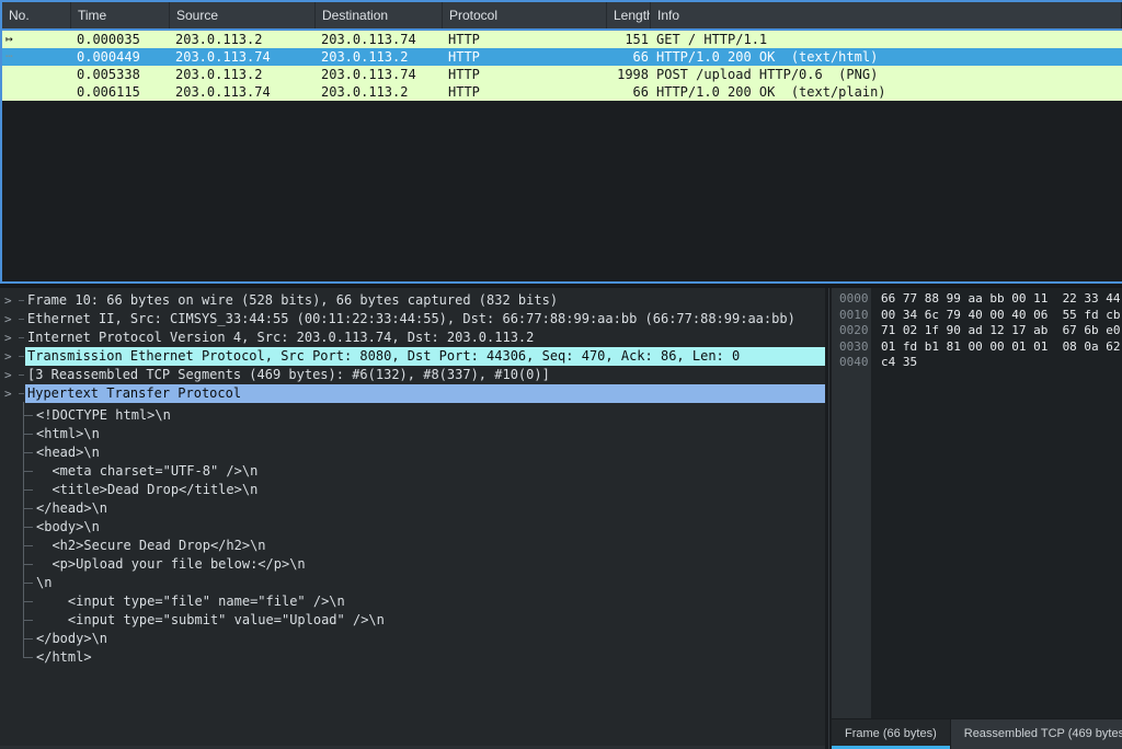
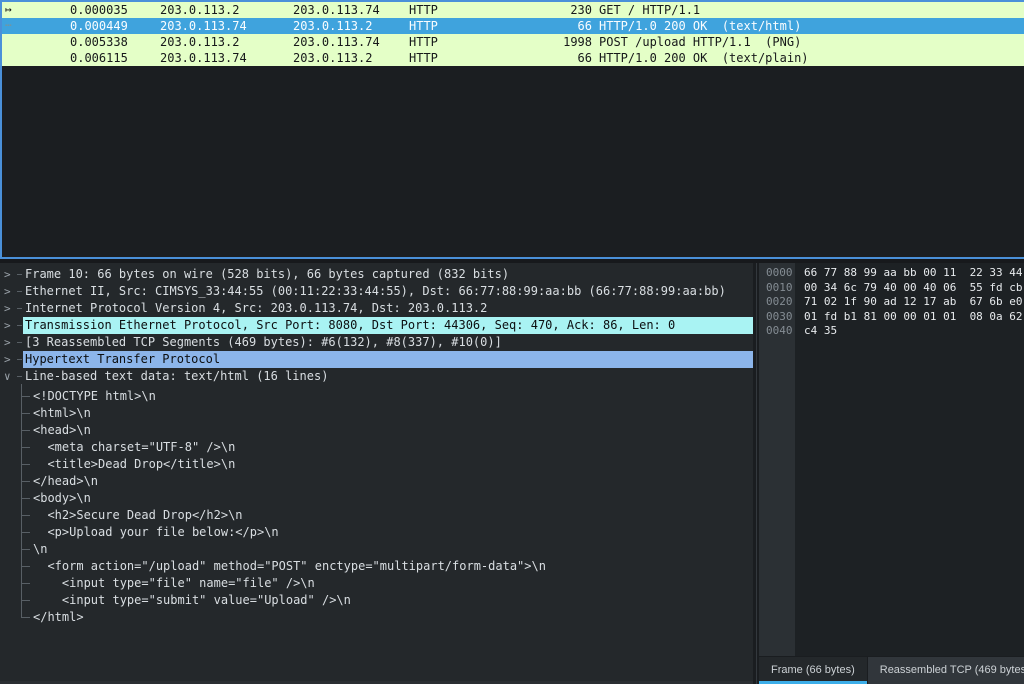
- No.
- Time
- Source
- Destination
- Protocol
- Length
- Info
  ↦
  0.000035
  203.0.113.2
  203.0.113.74
  HTTP
- 151
+ 230
  GET / HTTP/1.1
  ┄
  0.000449
  203.0.113.74
  203.0.113.2
  HTTP
  66
  HTTP/1.0 200 OK (text/html)
  0.005338
  203.0.113.2
  203.0.113.74
  HTTP
  1998
- POST /upload HTTP/0.6 (PNG)
+ POST /upload HTTP/1.1 (PNG)
  0.006115
  203.0.113.74
  203.0.113.2
  HTTP
  66
  HTTP/1.0 200 OK (text/plain)
  >
  Frame 10: 66 bytes on wire (528 bits), 66 bytes captured (832 bits)
  >
  Ethernet II, Src: CIMSYS_33:44:55 (00:11:22:33:44:55), Dst: 66:77:88:99:aa:bb (66:77:88:99:aa:bb)
  >
  Internet Protocol Version 4, Src: 203.0.113.74, Dst: 203.0.113.2
  >
  Transmission Ethernet Protocol, Src Port: 8080, Dst Port: 44306, Seq: 470, Ack: 86, Len: 0
  >
  [3 Reassembled TCP Segments (469 bytes): #6(132), #8(337), #10(0)]
  >
  Hypertext Transfer Protocol
+ ∨
+ Line-based text data: text/html (16 lines)
  <!DOCTYPE html>\n
  <html>\n
  <head>\n
  <meta charset="UTF-8" />\n
  <title>Dead Drop</title>\n
  </head>\n
  <body>\n
  <h2>Secure Dead Drop</h2>\n
  <p>Upload your file below:</p>\n
  \n
+ <form action="/upload" method="POST" enctype="multipart/form-data">\n
  <input type="file" name="file" />\n
  <input type="submit" value="Upload" />\n
- </body>\n
  </html>
  0000
  66 77 88 99 aa bb 00 11 22 33 44
  0010
  00 34 6c 79 40 00 40 06 55 fd cb
  0020
  71 02 1f 90 ad 12 17 ab 67 6b e0
  0030
  01 fd b1 81 00 00 01 01 08 0a 62
  0040
  c4 35
  Frame (66 bytes)
  Reassembled TCP (469 bytes
